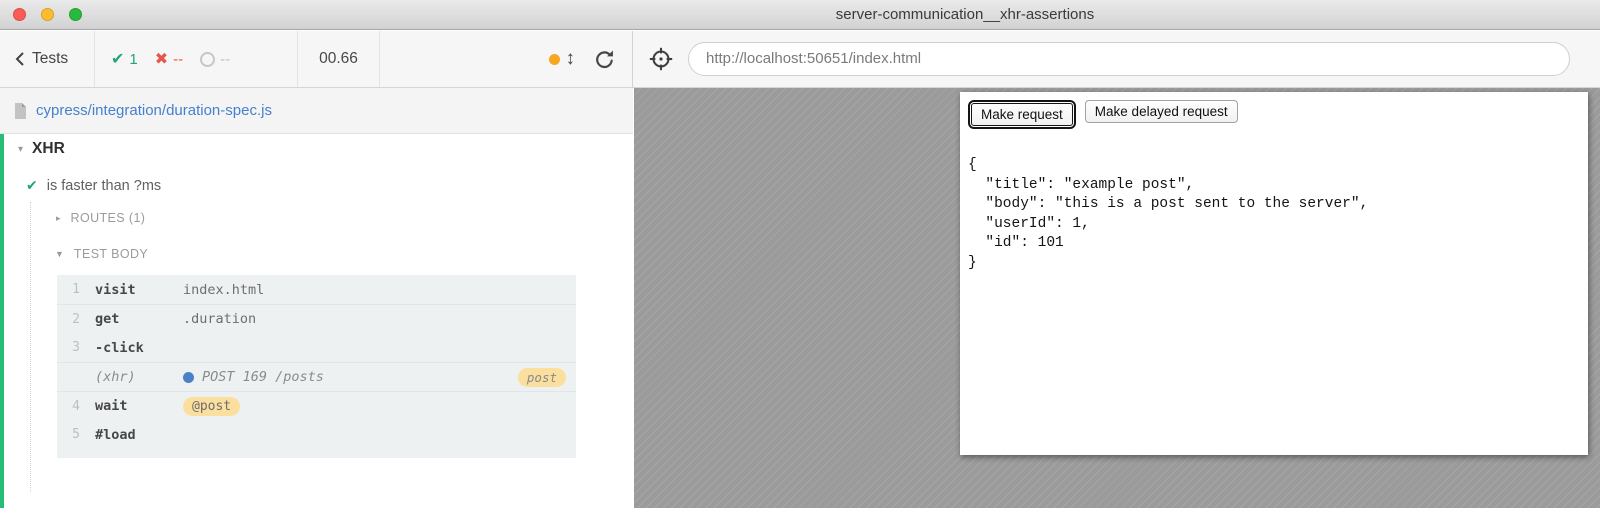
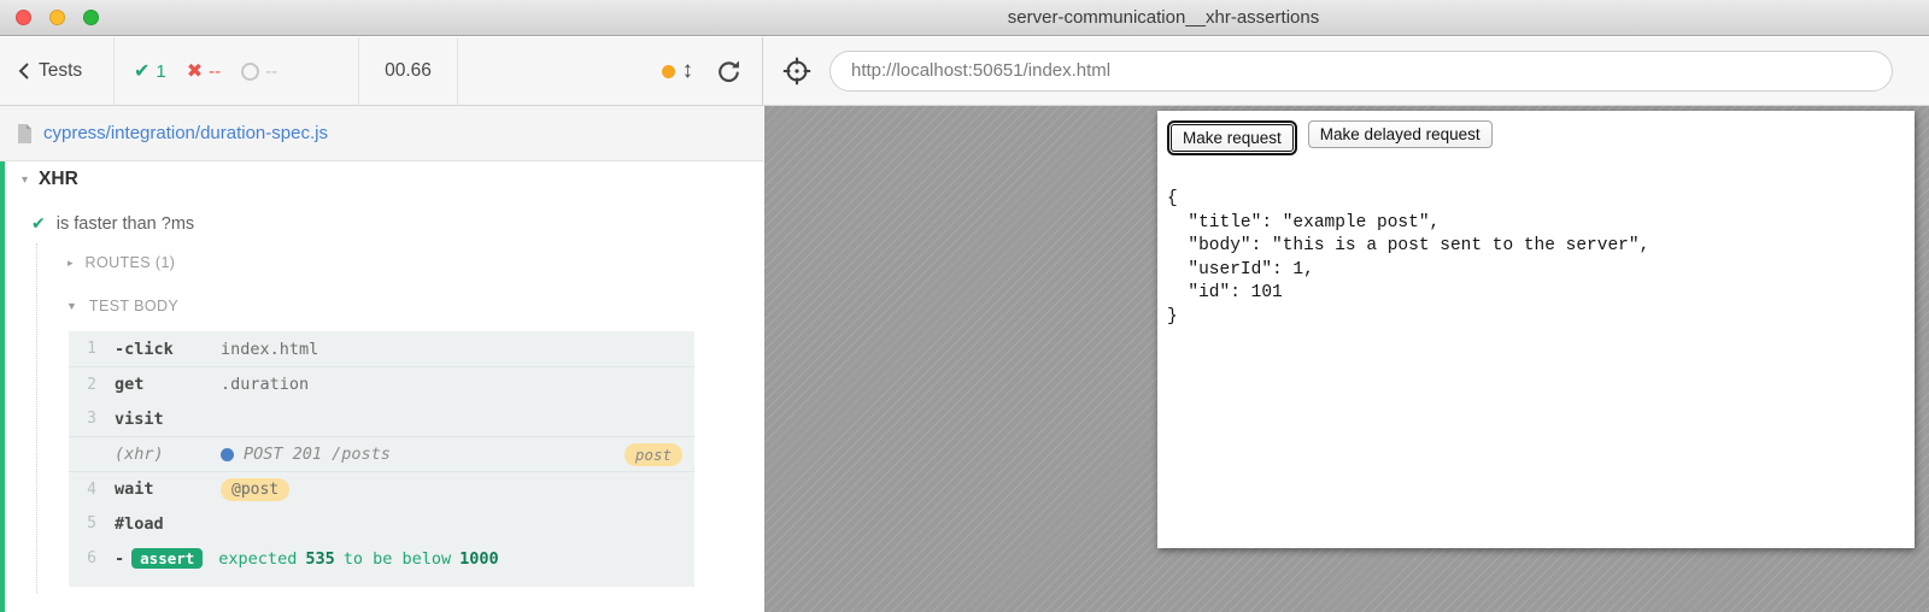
  server-communication__xhr-assertions
  Tests
  ✔
  1
  ✖
  --
  --
  00.66
  ↕
  http://localhost:50651/index.html
  cypress/integration/duration-spec.js
  ▾
  XHR
  ✔
  is faster than ?ms
  ▸
  ROUTES (1)
  ▼
  TEST BODY
  1
- visit
+ -click
  index.html
  2
  get
  .duration
  3
- -click
+ visit
  (xhr)
- POST 169 /posts
+ POST 201 /posts
  post
  4
  wait
  @post
  5
  #load
+ 6
+ -
+ assert
+ expected
+ 535
+ to be below
+ 1000
  Make request
  Make delayed request
  {
  "title": "example post",
  "body": "this is a post sent to the server",
  "userId": 1,
  "id": 101
  }
